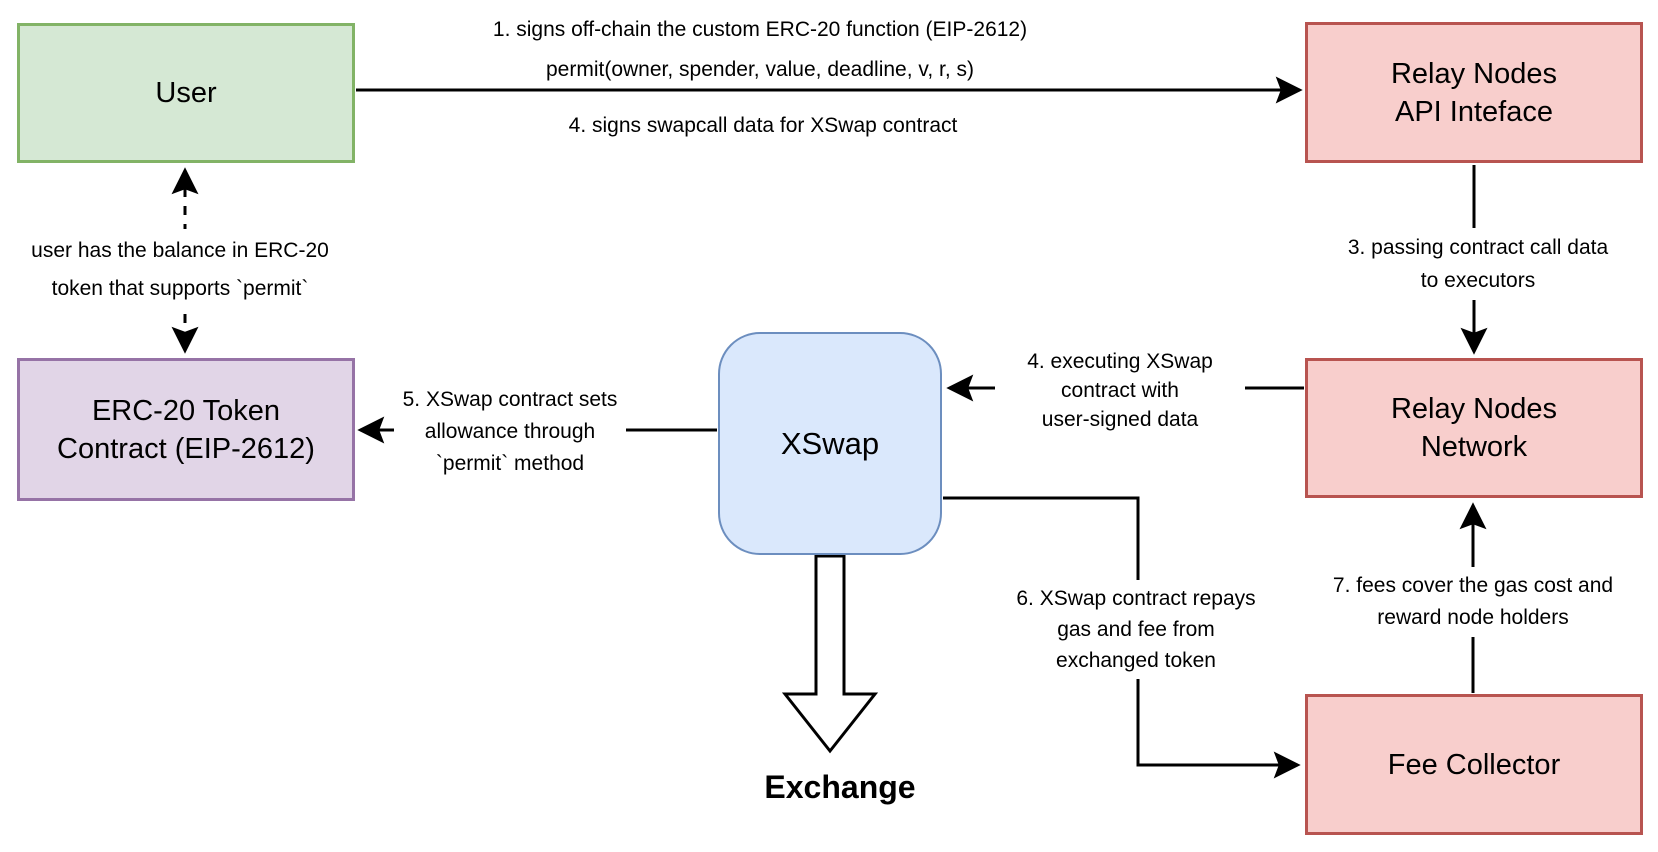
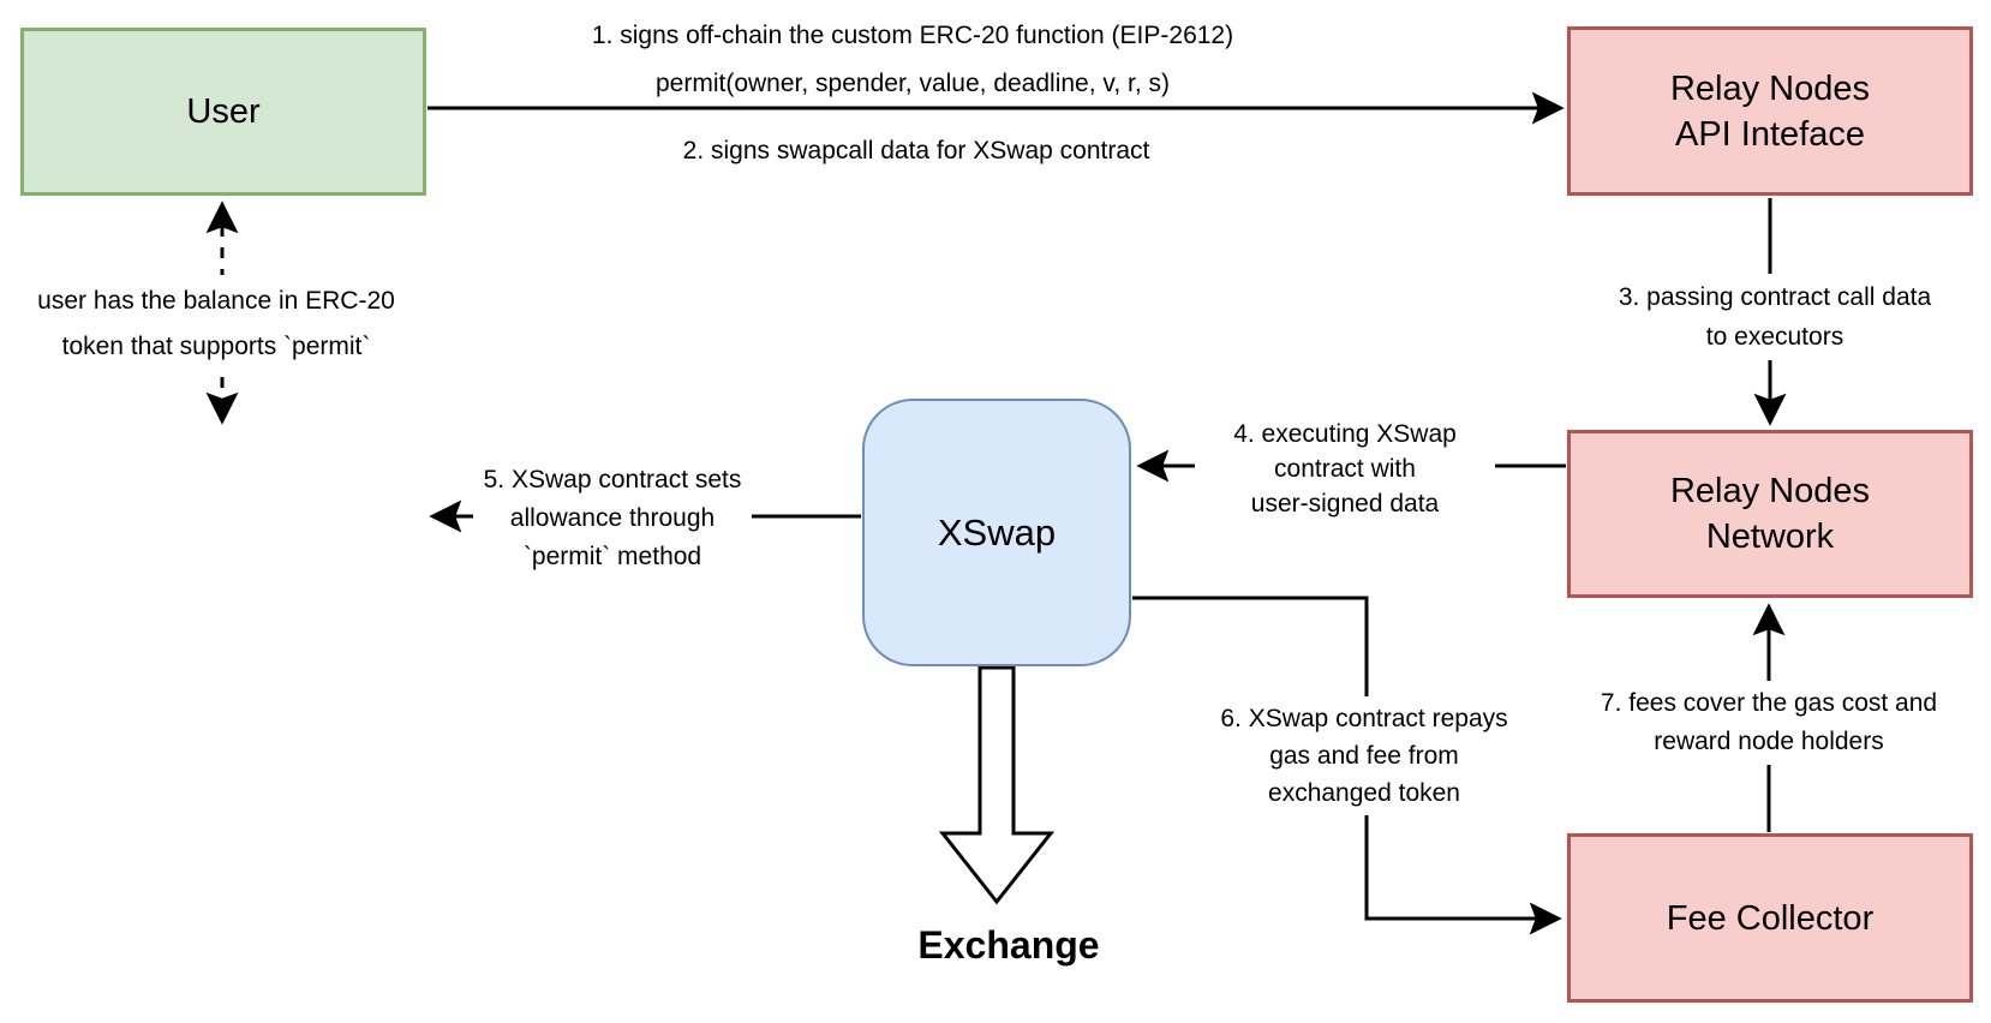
  User
  Relay Nodes
  API Inteface
- ERC-20 Token
- Contract (EIP-2612)
  XSwap
  Relay Nodes
  Network
  Fee Collector
  1. signs off-chain the custom ERC-20 function (EIP-2612)
  permit(owner, spender, value, deadline, v, r, s)
- 4. signs swapcall data for XSwap contract
+ 2. signs swapcall data for XSwap contract
  user has the balance in ERC-20
  token that supports `permit`
  3. passing contract call data
  to executors
  4. executing XSwap
  contract with
  user-signed data
  5. XSwap contract sets
  allowance through
  `permit` method
  6. XSwap contract repays
  gas and fee from
  exchanged token
  7. fees cover the gas cost and
  reward node holders
  Exchange
